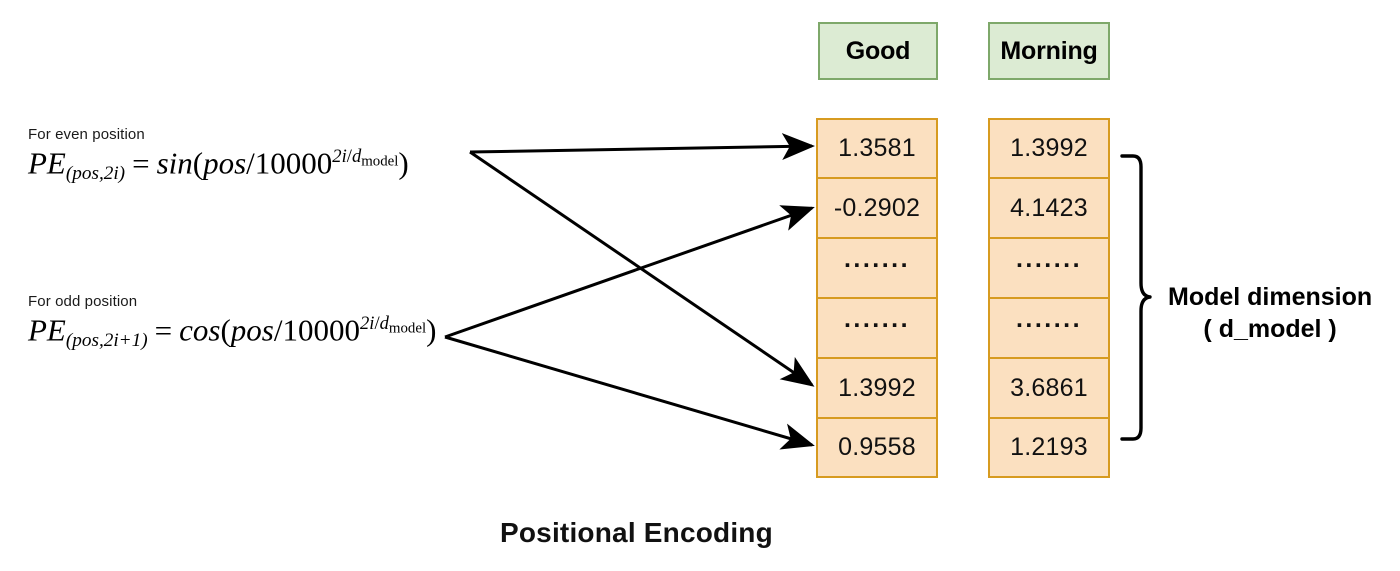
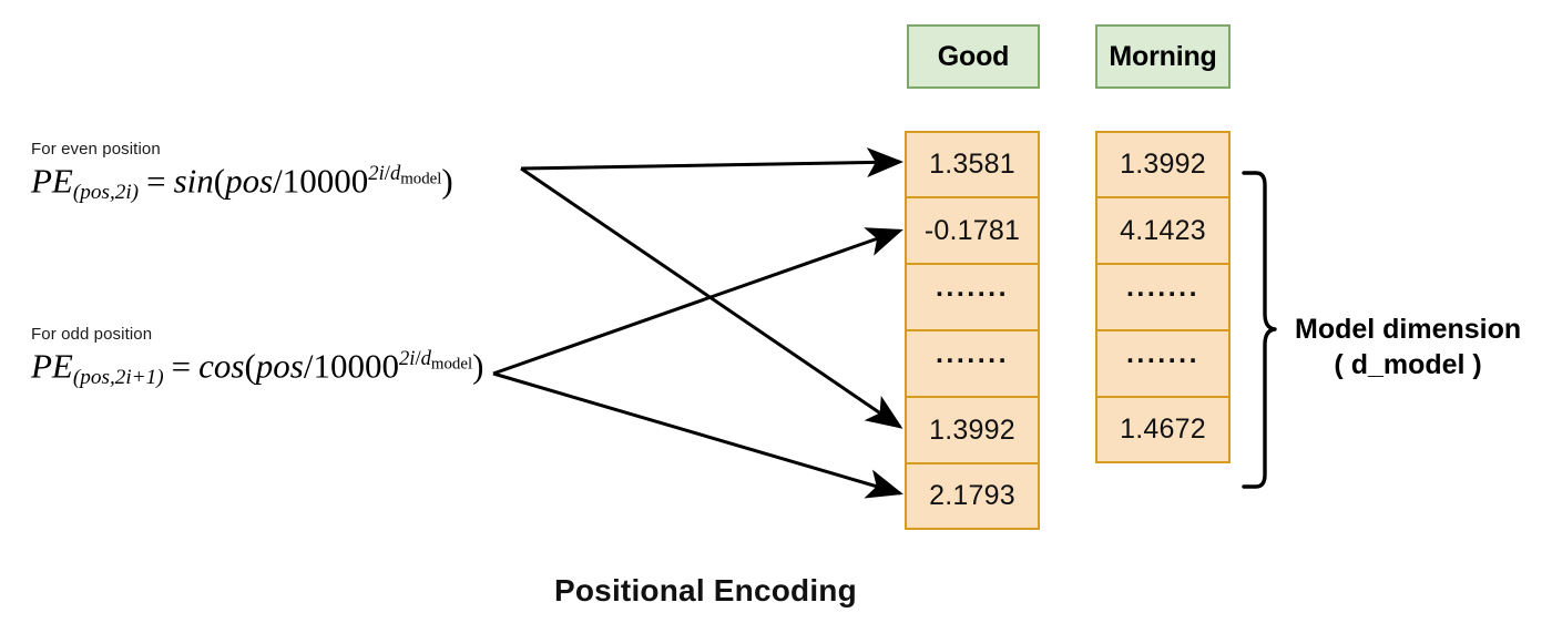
  For even position
  PE(pos,2i) = sin(pos/100002i/dmodel)
  For odd position
  PE(pos,2i+1) = cos(pos/100002i/dmodel)
  Good
  Morning
  1.3581
- -0.2902
+ -0.1781
  .......
  .......
  1.3992
- 0.9558
+ 2.1793
  1.3992
  4.1423
  .......
  .......
- 3.6861
- 1.2193
+ 1.4672
  Model dimension
  ( d_model )
  Positional Encoding
